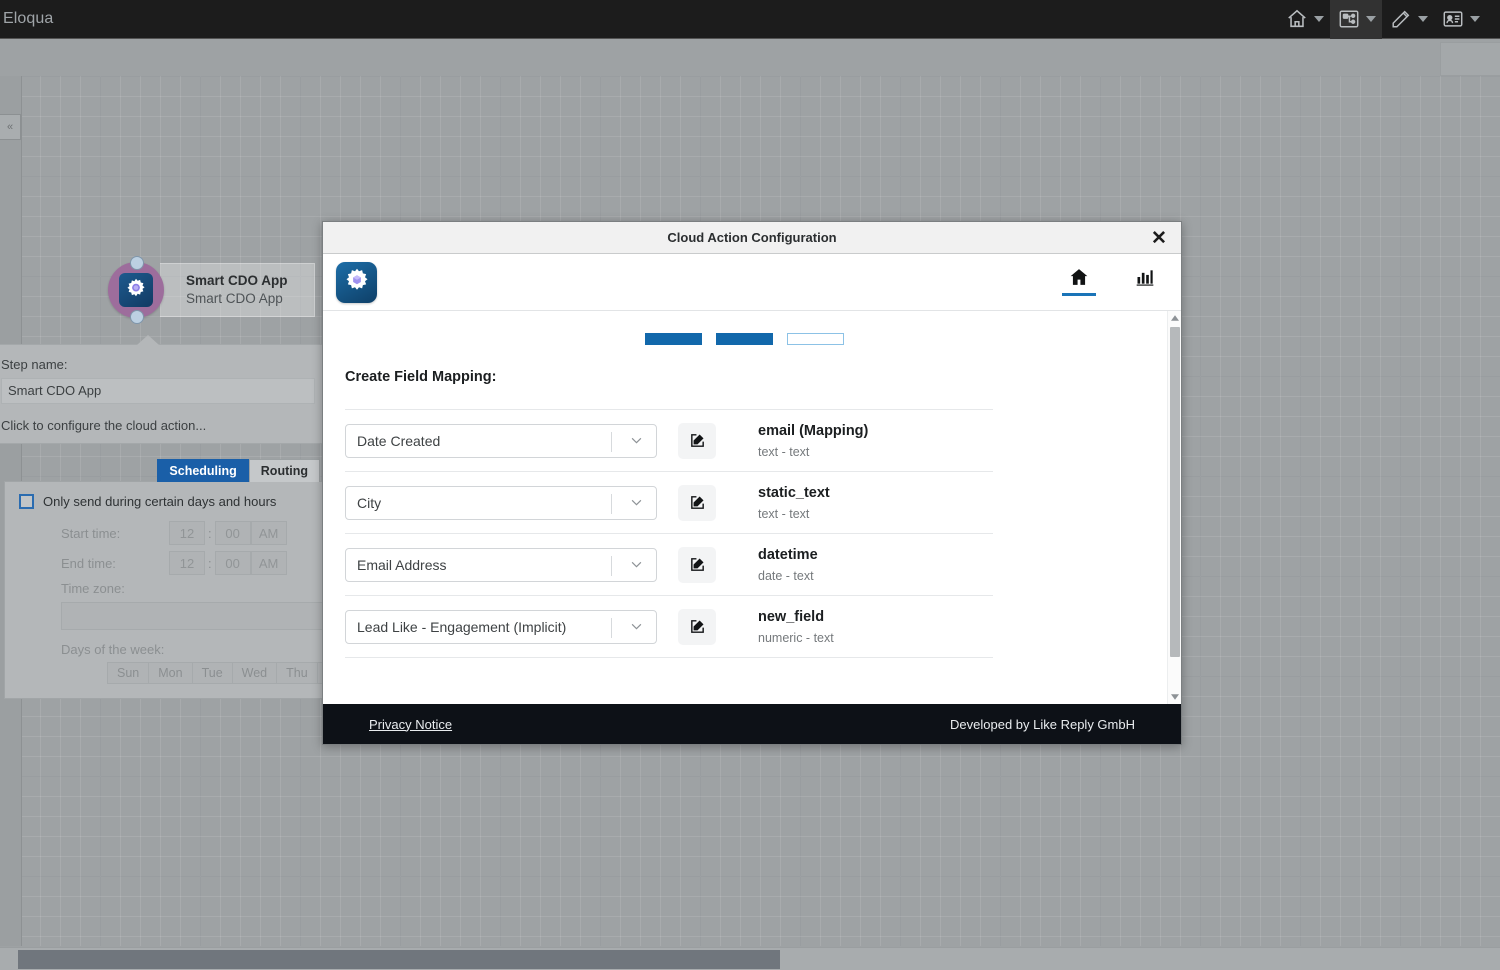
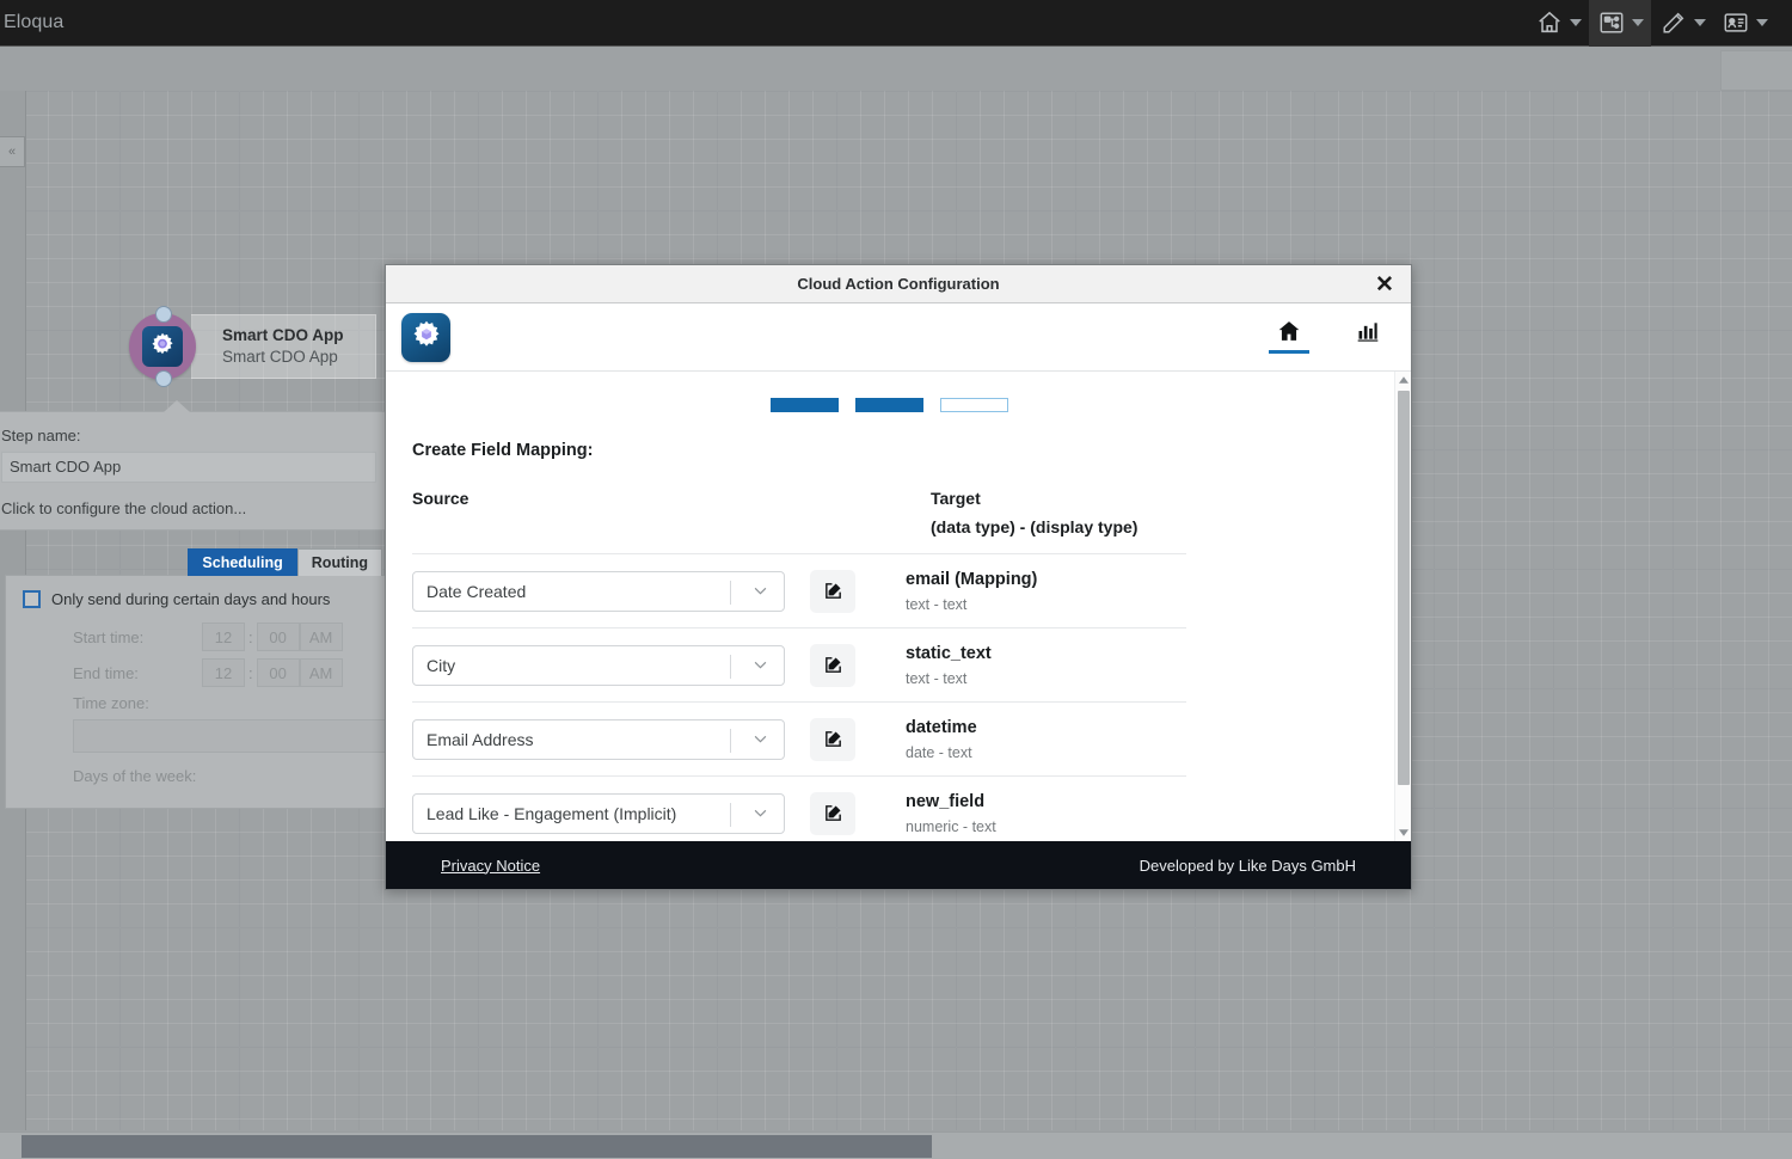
  Eloqua
  «
  Smart CDO App
  Smart CDO App
  Step name:
  Smart CDO App
  Click to configure the cloud action...
  Scheduling
  Routing
  Only send during certain days and hours
  Start time:
  12
  :
  00
  AM
  End time:
  12
  :
  00
  AM
  Time zone:
  Days of the week:
- Sun
- Mon
- Tue
- Wed
- Thu
  Cloud Action Configuration
  ✕
  Create Field Mapping:
+ Source
+ Target
+ (data type) - (display type)
  Date Created
  email (Mapping)
  text - text
  City
  static_text
  text - text
  Email Address
  datetime
  date - text
  Lead Like - Engagement (Implicit)
  new_field
  numeric - text
  Privacy Notice
- Developed by Like Reply GmbH
+ Developed by Like Days GmbH
